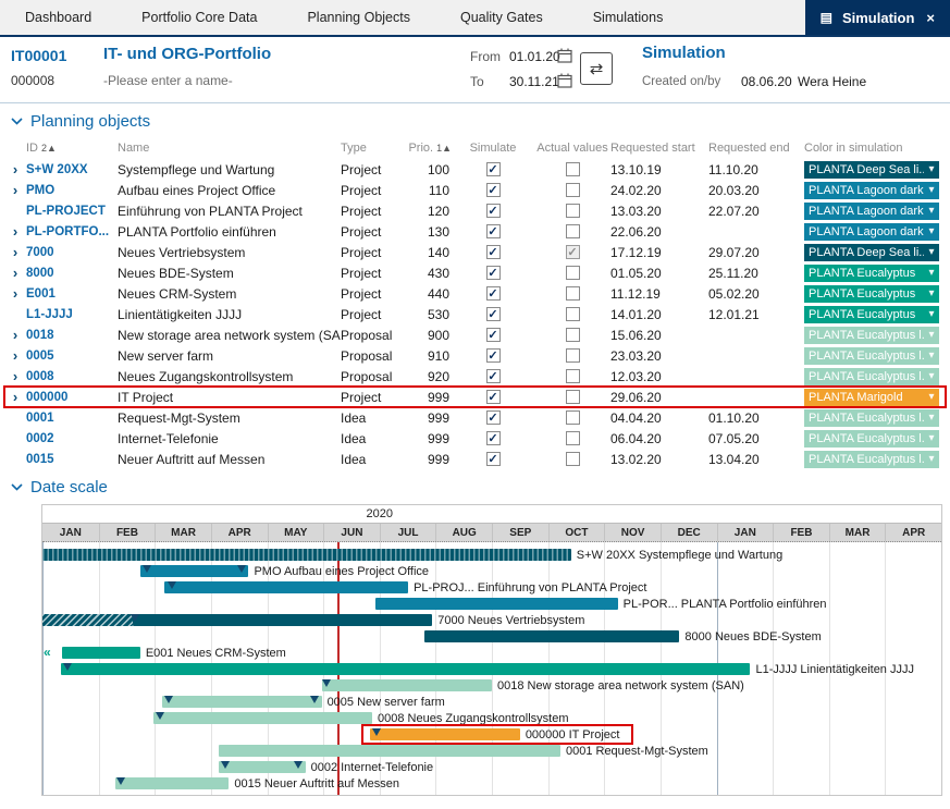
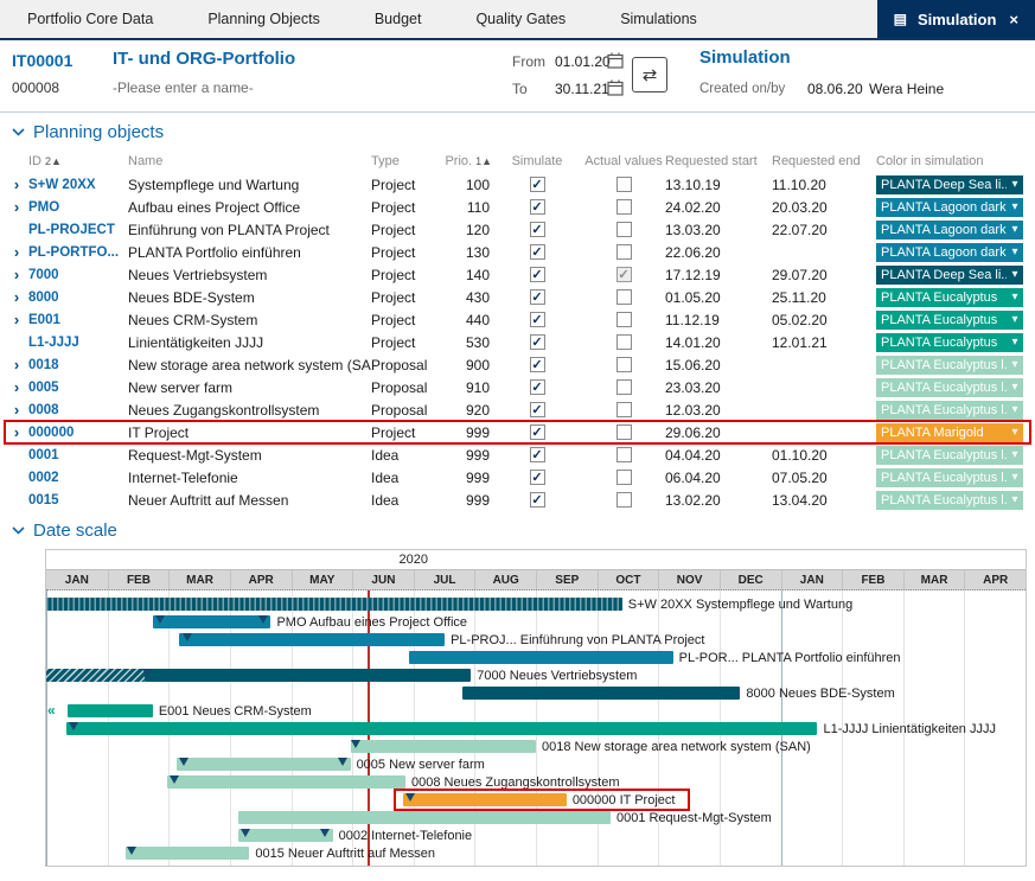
- Dashboard
  Portfolio Core Data
  Planning Objects
+ Budget
  Quality Gates
  Simulations
  ▤
  Simulation
  ×
  IT00001
  000008
  IT- und ORG-Portfolio
  -Please enter a name-
  From
  01.01.20
  To
  30.11.21
  ⇄
  Simulation
  Created on/by
  08.06.20
  Wera Heine
  Planning objects
  ID
  2▲
  Name
  Type
  Prio.
  1▲
  Simulate
  Actual values
  Requested start
  Requested end
  Color in simulation
  ›
  S+W 20XX
  Systempflege und Wartung
  Project
  100
  ✓
  13.10.19
  11.10.20
  PLANTA Deep Sea li..
  ▾
  ›
  PMO
  Aufbau eines Project Office
  Project
  110
  ✓
  24.02.20
  20.03.20
  PLANTA Lagoon dark
  ▾
  PL-PROJECT
  Einführung von PLANTA Project
  Project
  120
  ✓
  13.03.20
  22.07.20
  PLANTA Lagoon dark
  ▾
  ›
  PL-PORTFO...
  PLANTA Portfolio einführen
  Project
  130
  ✓
  22.06.20
  PLANTA Lagoon dark
  ▾
  ›
  7000
  Neues Vertriebsystem
  Project
  140
  ✓
  ✓
  17.12.19
  29.07.20
  PLANTA Deep Sea li..
  ▾
  ›
  8000
  Neues BDE-System
  Project
  430
  ✓
  01.05.20
  25.11.20
  PLANTA Eucalyptus
  ▾
  ›
  E001
  Neues CRM-System
  Project
  440
  ✓
  11.12.19
  05.02.20
  PLANTA Eucalyptus
  ▾
  L1-JJJJ
  Linientätigkeiten JJJJ
  Project
  530
  ✓
  14.01.20
  12.01.21
  PLANTA Eucalyptus
  ▾
  ›
  0018
  New storage area network system (SA
  Proposal
  900
  ✓
  15.06.20
  PLANTA Eucalyptus l.
  ▾
  ›
  0005
  New server farm
  Proposal
  910
  ✓
  23.03.20
  PLANTA Eucalyptus l.
  ▾
  ›
  0008
  Neues Zugangskontrollsystem
  Proposal
  920
  ✓
  12.03.20
  PLANTA Eucalyptus l.
  ▾
  ›
  000000
  IT Project
  Project
  999
  ✓
  29.06.20
  PLANTA Marigold
  ▾
  0001
  Request-Mgt-System
  Idea
  999
  ✓
  04.04.20
  01.10.20
  PLANTA Eucalyptus l.
  ▾
  0002
  Internet-Telefonie
  Idea
  999
  ✓
  06.04.20
  07.05.20
  PLANTA Eucalyptus l.
  ▾
  0015
  Neuer Auftritt auf Messen
  Idea
  999
  ✓
  13.02.20
  13.04.20
  PLANTA Eucalyptus l.
  ▾
  Date scale
  2020
  JAN
  FEB
  MAR
  APR
  MAY
  JUN
  JUL
  AUG
  SEP
  OCT
  NOV
  DEC
  JAN
  FEB
  MAR
  APR
  S+W 20XX Systempflege und Wartung
  PMO Aufbau eines Project Office
  PL-PROJ... Einführung von PLANTA Project
  PL-POR... PLANTA Portfolio einführen
  7000 Neues Vertriebsystem
  8000 Neues BDE-System
  «
  E001 Neues CRM-System
  L1-JJJJ Linientätigkeiten JJJJ
  0018 New storage area network system (SAN)
  0005 New server farm
  0008 Neues Zugangskontrollsystem
  000000 IT Project
  0001 Request-Mgt-System
  0002 Internet-Telefonie
  0015 Neuer Auftritt auf Messen
